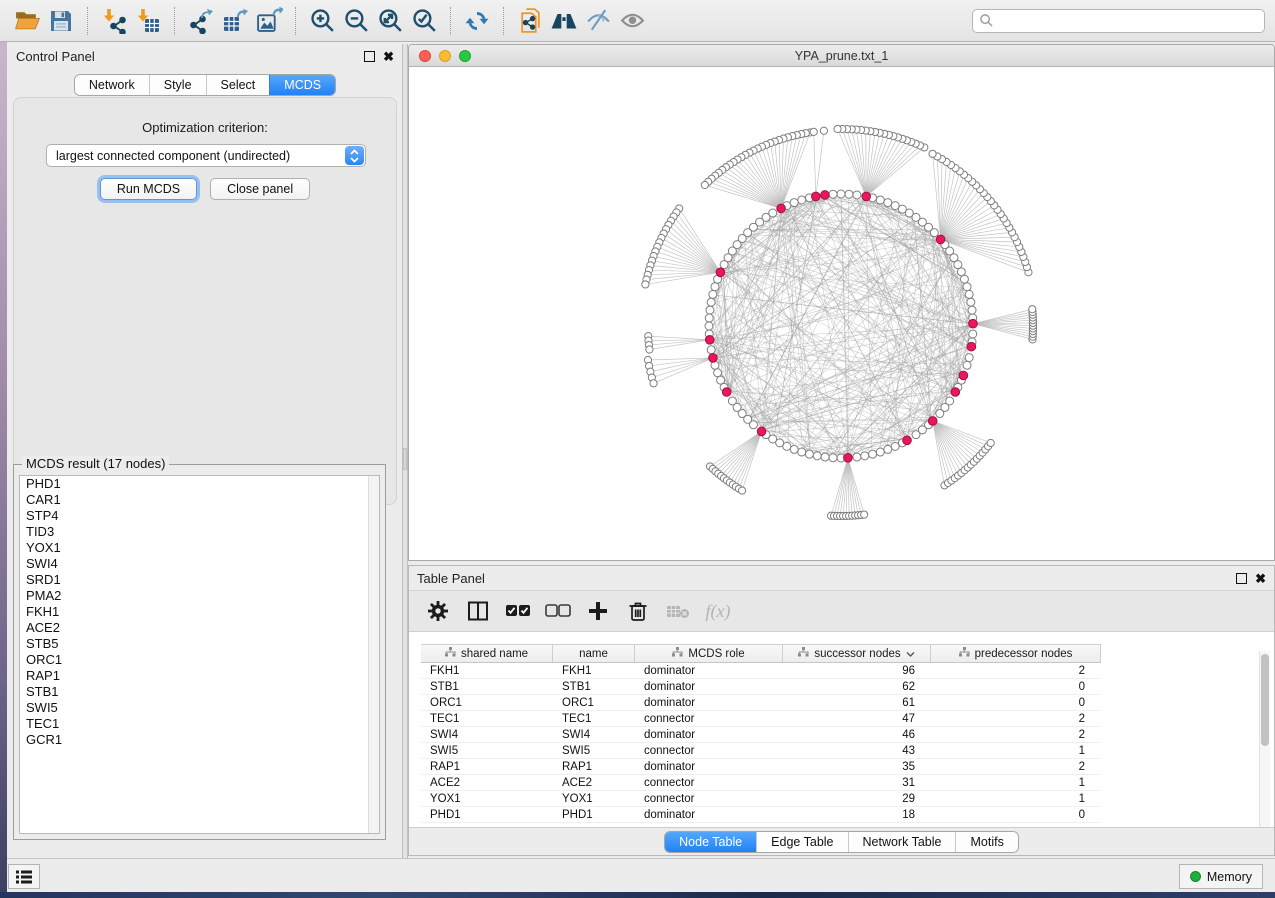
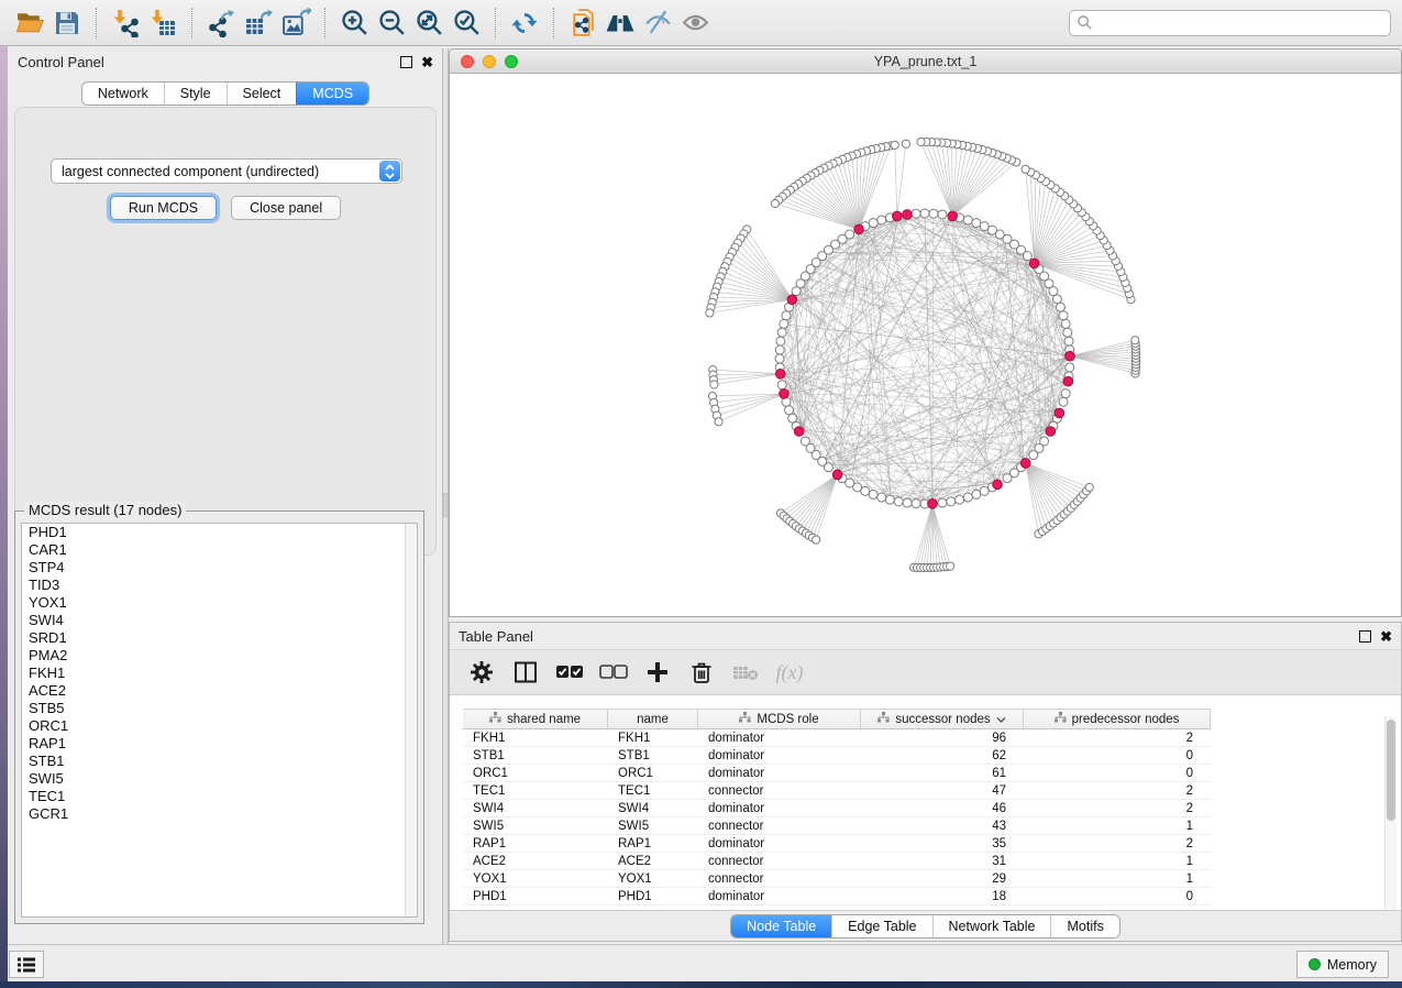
  Control Panel
  ✖
  Network
  Style
  Select
  MCDS
- Optimization criterion:
  largest connected component (undirected)
  Run MCDS
  Close panel
  MCDS result (17 nodes)
  PHD1
  CAR1
  STP4
  TID3
  YOX1
  SWI4
  SRD1
  PMA2
  FKH1
  ACE2
  STB5
  ORC1
  RAP1
  STB1
  SWI5
  TEC1
  GCR1
  YPA_prune.txt_1
  Table Panel
  ✖
  f(x)
  shared name
  name
  MCDS role
  successor nodes
  predecessor nodes
  FKH1
  FKH1
  dominator
  96
  2
  STB1
  STB1
  dominator
  62
  0
  ORC1
  ORC1
  dominator
  61
  0
  TEC1
  TEC1
  connector
  47
  2
  SWI4
  SWI4
  dominator
  46
  2
  SWI5
  SWI5
  connector
  43
  1
  RAP1
  RAP1
  dominator
  35
  2
  ACE2
  ACE2
  connector
  31
  1
  YOX1
  YOX1
  connector
  29
  1
  PHD1
  PHD1
  dominator
  18
  0
  Node Table
  Edge Table
  Network Table
  Motifs
  Memory
